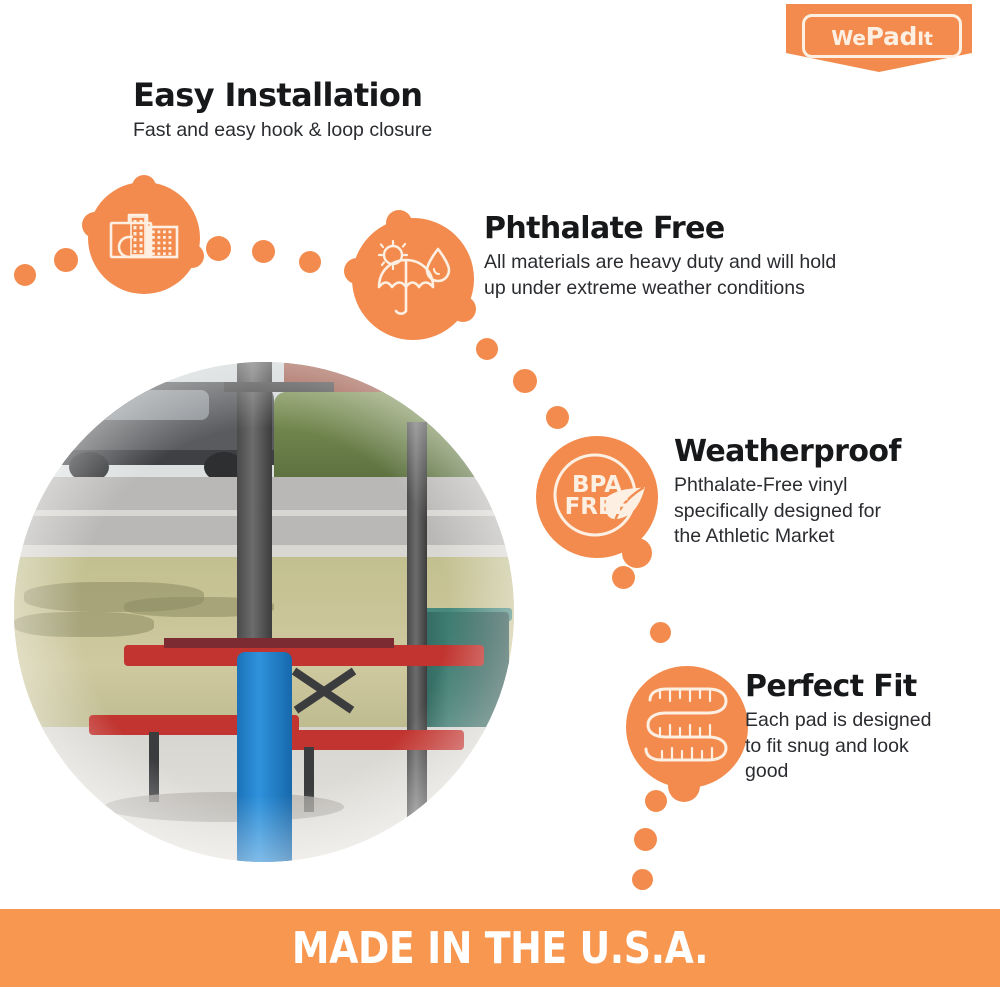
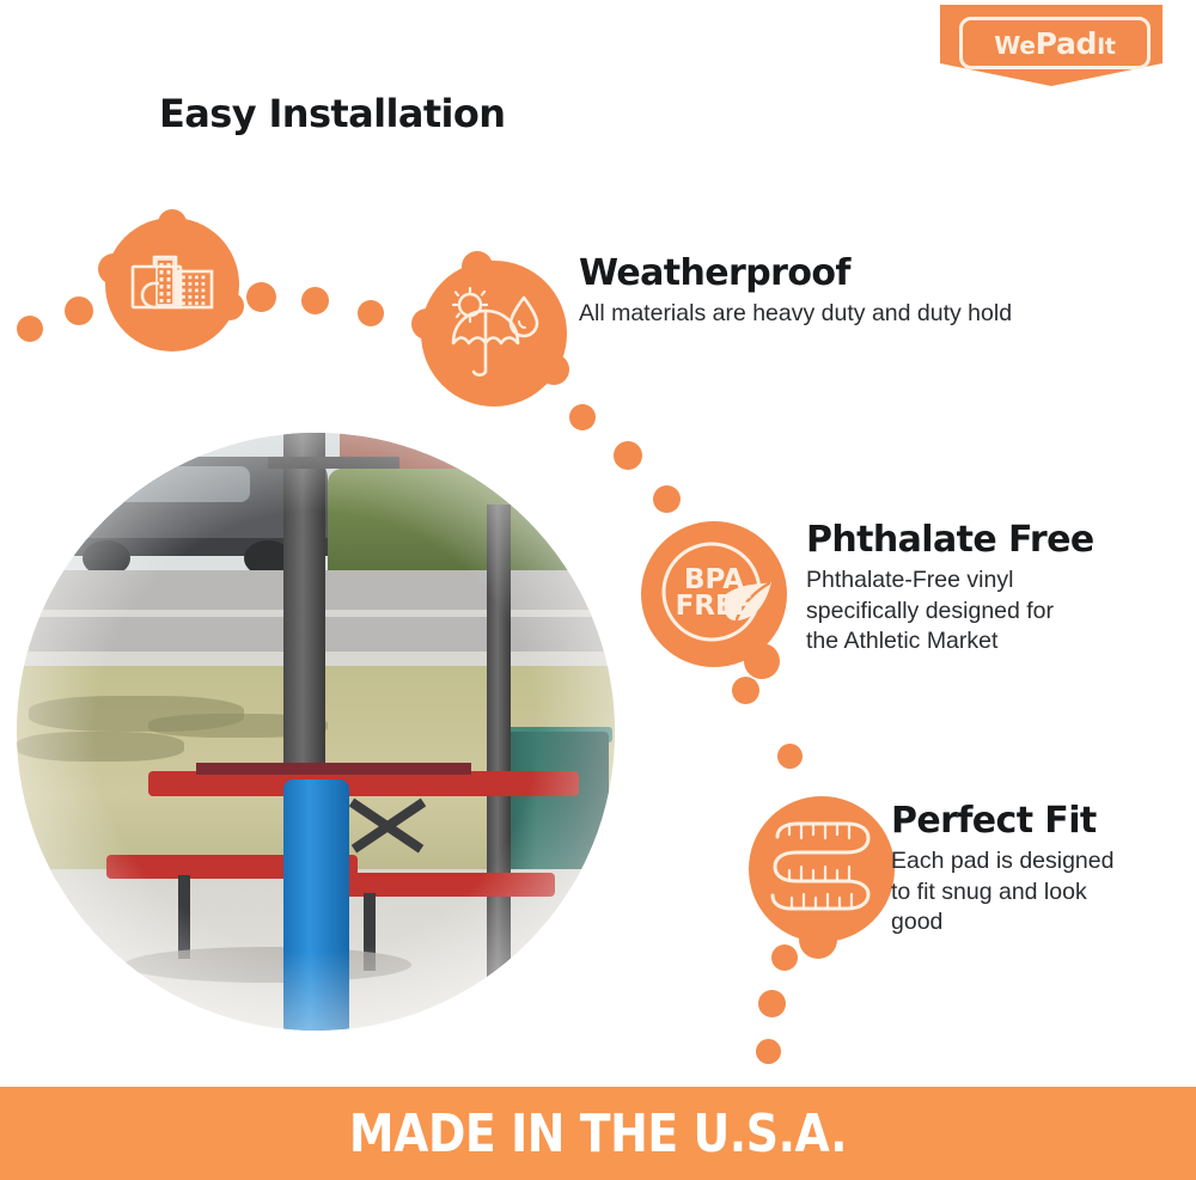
  WePadIt
  BPA
  FREE
  Easy Installation
- Fast and easy hook & loop closure
- Phthalate Free
+ Weatherproof
- All materials are heavy duty and will hold
+ All materials are heavy duty and duty hold
- up under extreme weather conditions
- Weatherproof
+ Phthalate Free
  Phthalate-Free vinyl
  specifically designed for
  the Athletic Market
  Perfect Fit
  Each pad is designed
  to fit snug and look
  good
  MADE IN THE U.S.A.
